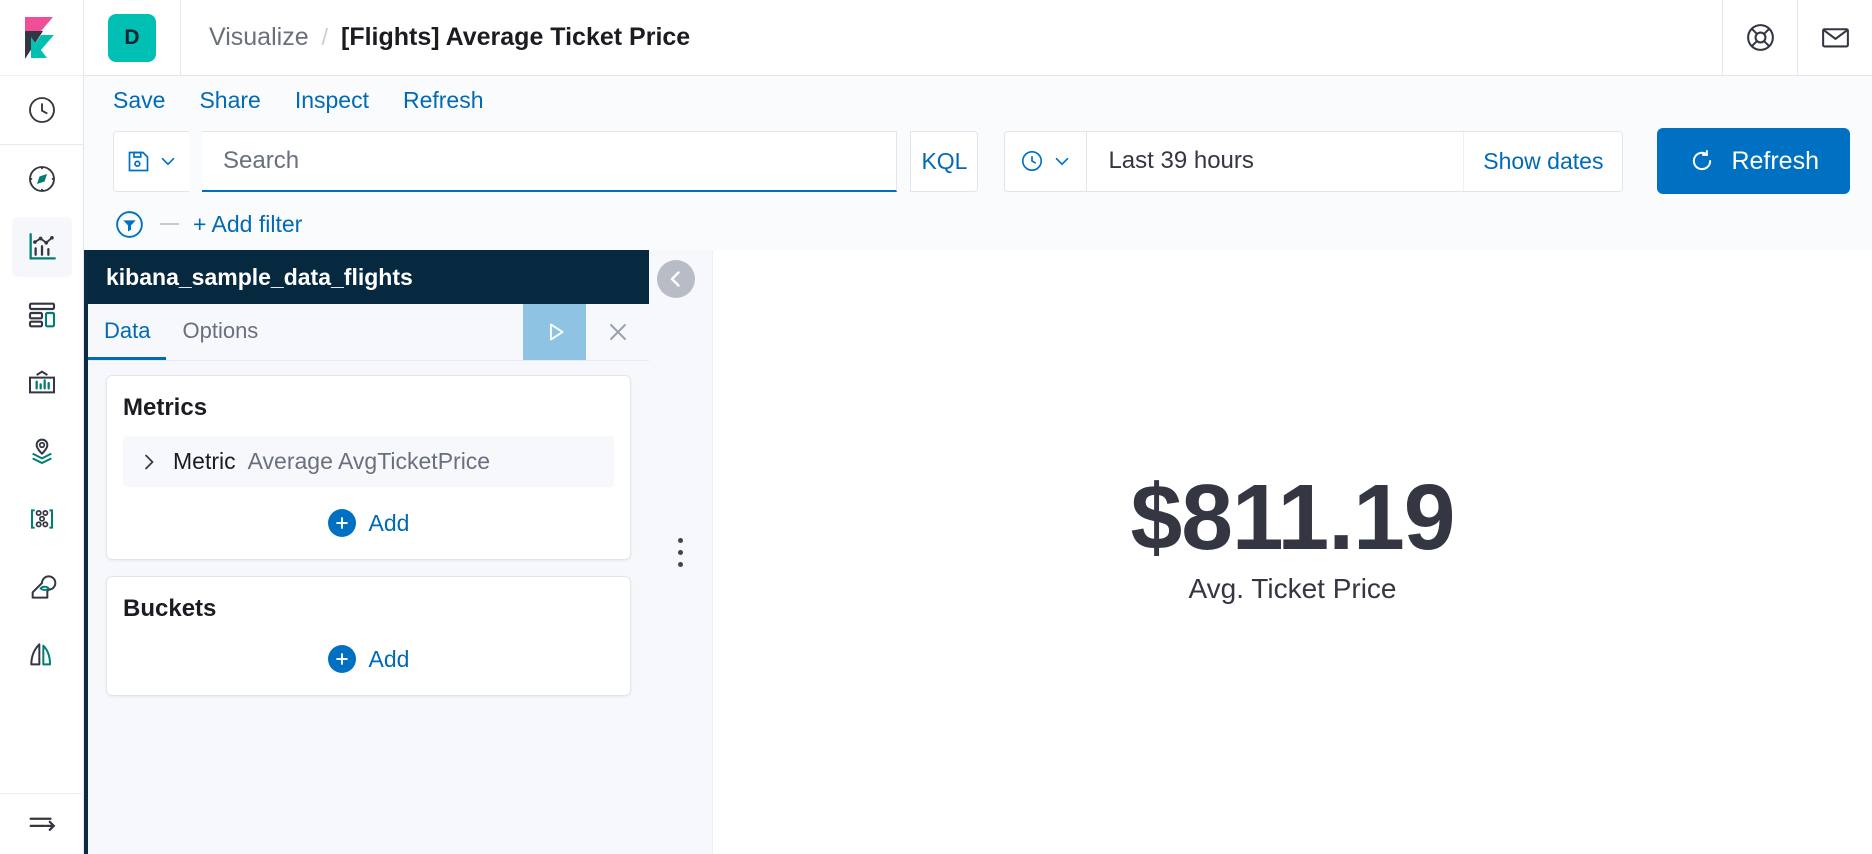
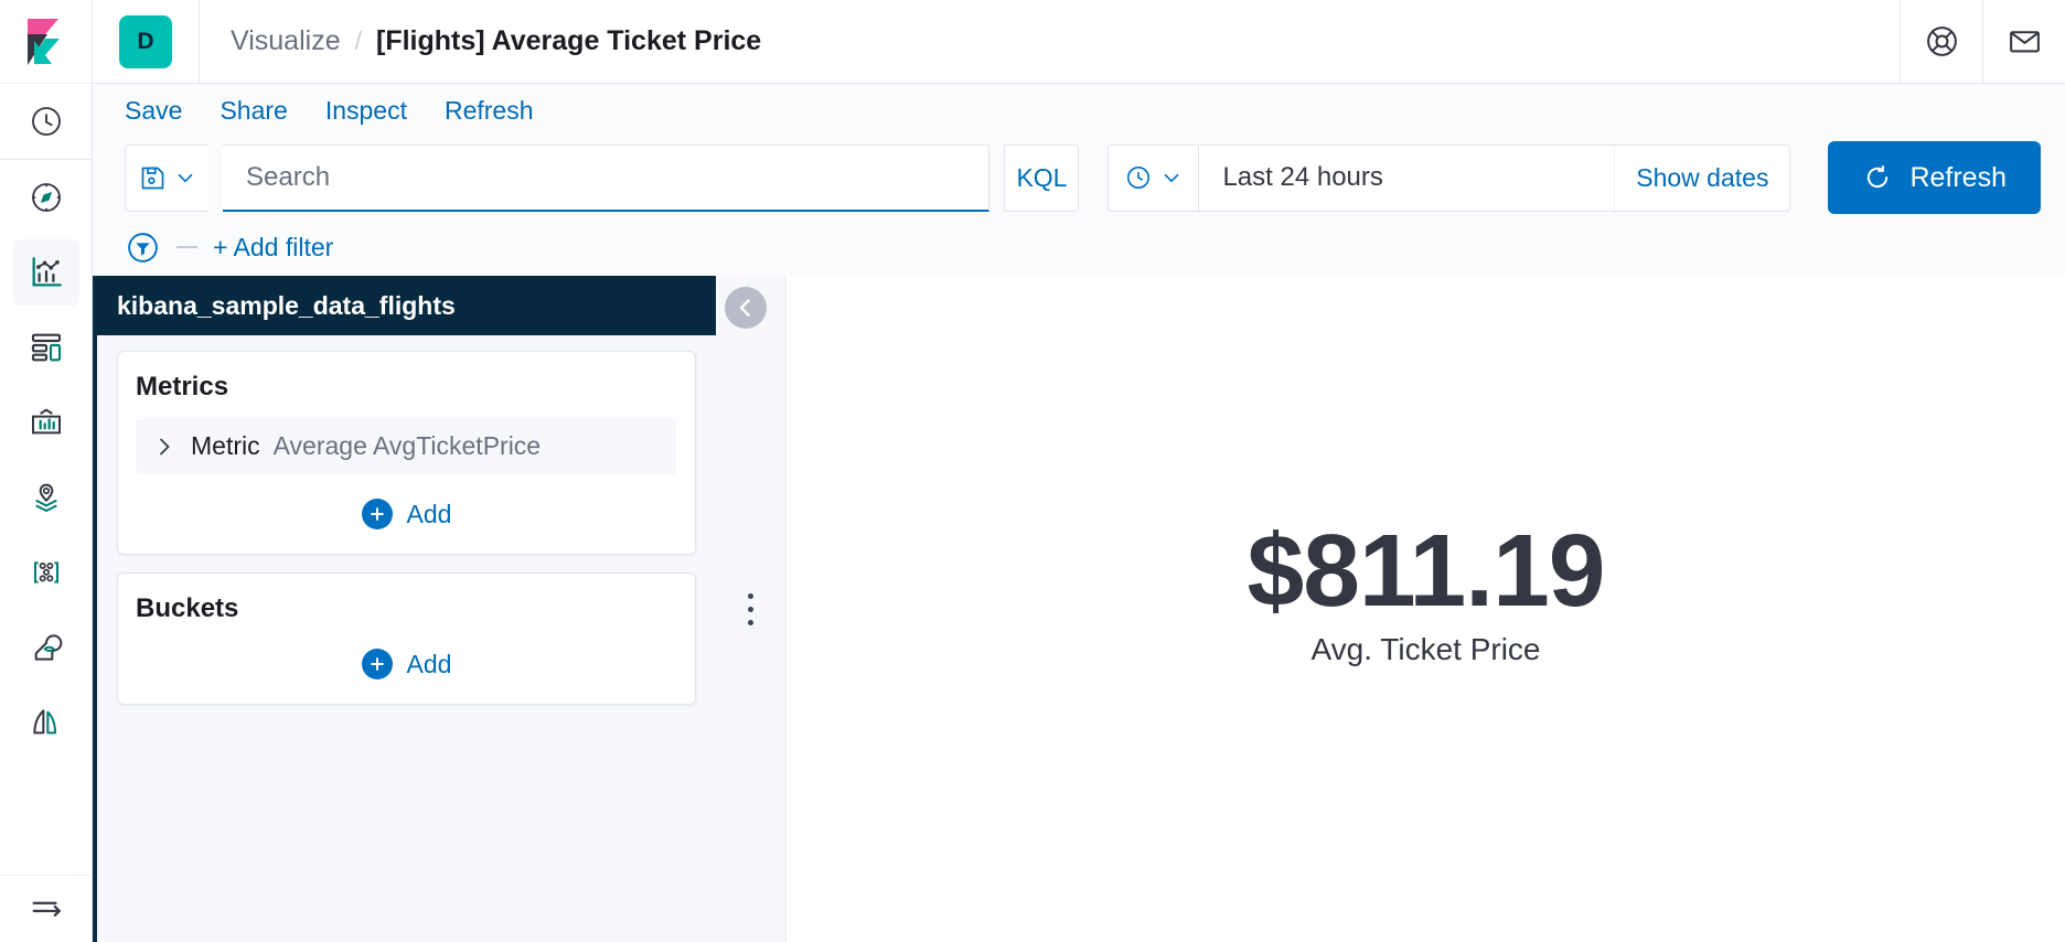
  D
  Visualize
  /
  [Flights] Average Ticket Price
  Save
  Share
  Inspect
  Refresh
  Search
  KQL
- Last 39 hours
+ Last 24 hours
  Show dates
  Refresh
  + Add filter
  kibana_sample_data_flights
- Data
- Options
  Metrics
  Metric
  Average AvgTicketPrice
  Add
  Buckets
  Add
  $811.19
  Avg. Ticket Price
